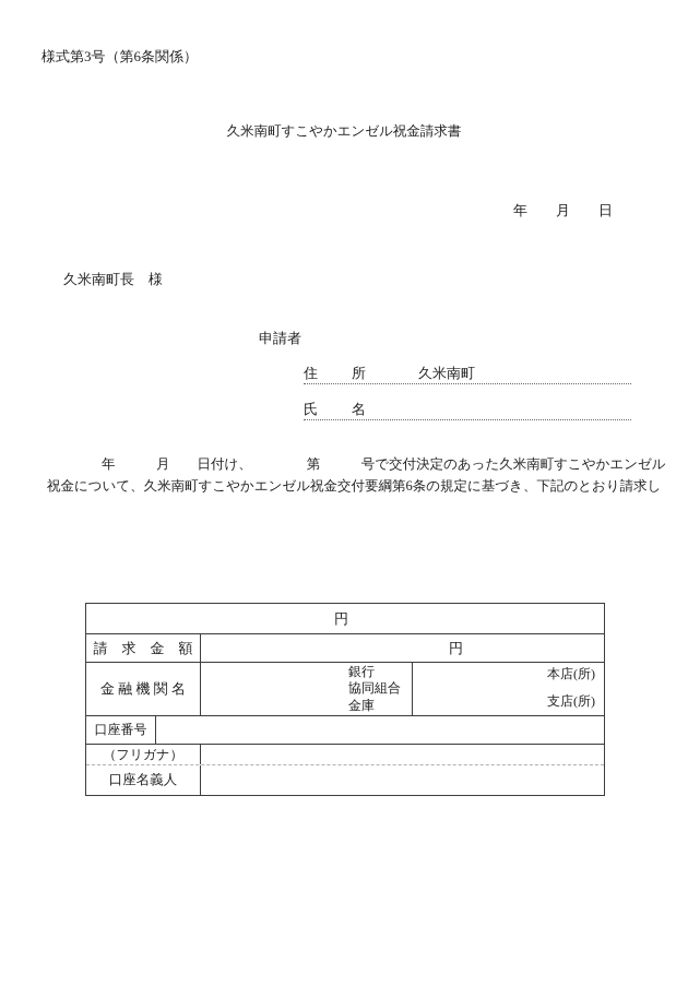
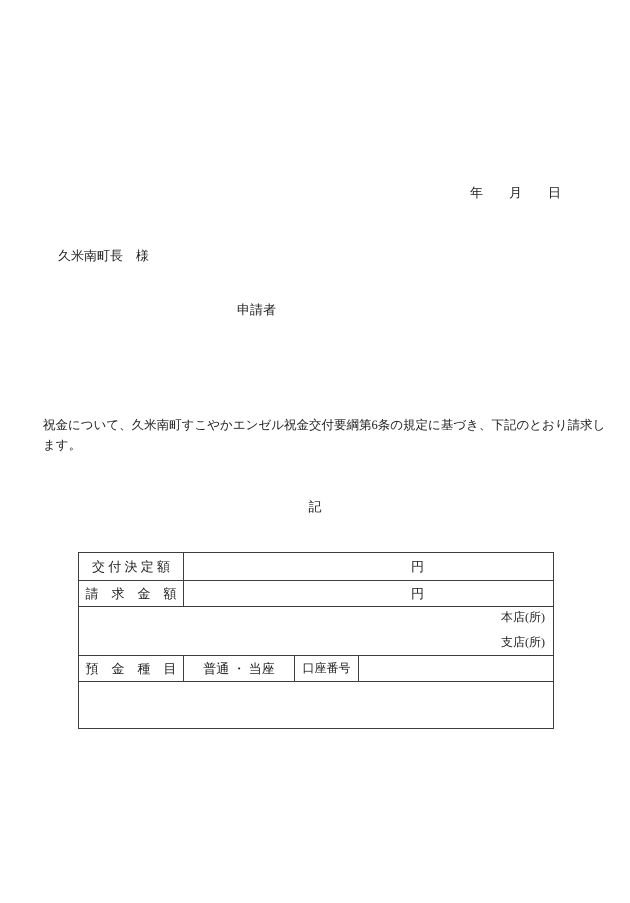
- 様式第3号（第6条関係）
- 久米南町すこやかエンゼル祝金請求書
  年 月 日
  久米南町長 様
  申請者
- 住
- 所
- 久米南町
- 氏
- 名
- 年 月 日付け、 第 号で交付決定のあった久米南町すこやかエンゼル
  祝金について、久米南町すこやかエンゼル祝金交付要綱第6条の規定に基づき、下記のとおり請求し
+ ます。
+ 記
+ 交 付 決 定 額
  円
  請 求 金 額
  円
- 金 融 機 関 名
- 銀行
- 協同組合
- 金庫
  本店(所)
  支店(所)
+ 預 金 種 目
+ 普通 ・ 当座
  口座番号
- （フリガナ）
- 口座名義人
